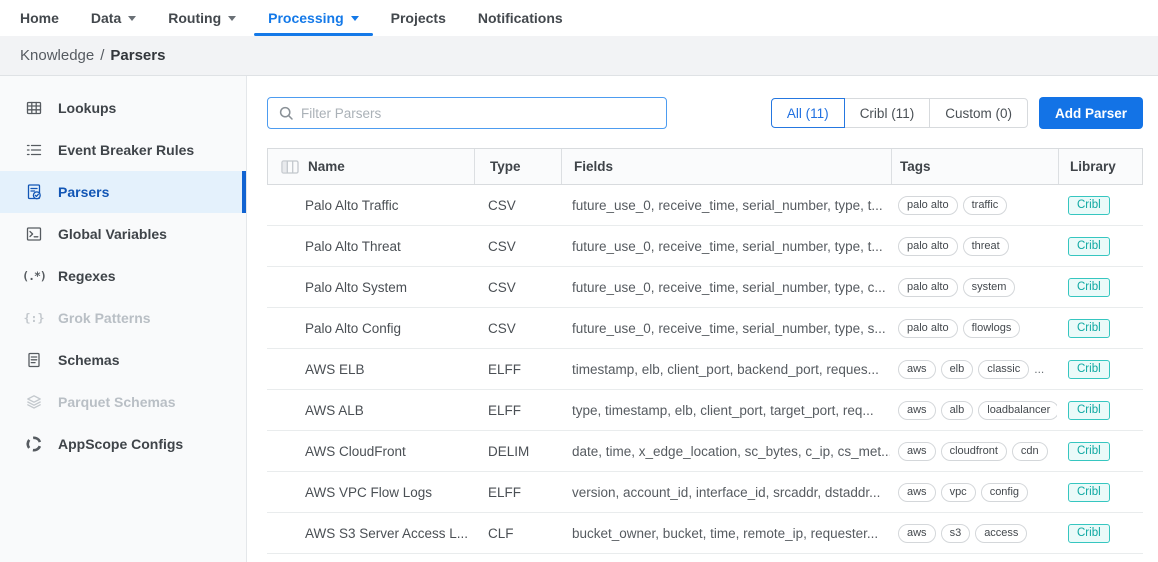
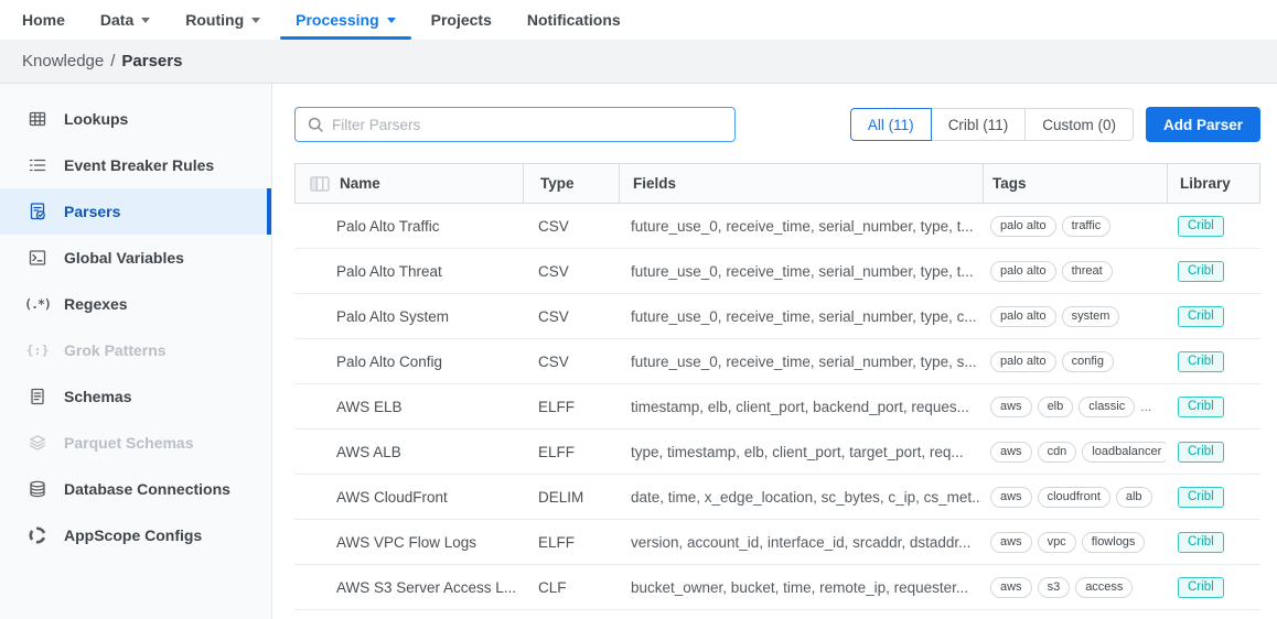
  Home
  Data
  Routing
  Processing
  Projects
  Notifications
  Knowledge
  /
  Parsers
  Lookups
  Event Breaker Rules
  Parsers
  Global Variables
  (.*)
  Regexes
  {:}
  Grok Patterns
  Schemas
  Parquet Schemas
+ Database Connections
  AppScope Configs
  Filter Parsers
  All (11)
  Cribl (11)
  Custom (0)
  Add Parser
  Name
  Type
  Fields
  Tags
  Library
  Palo Alto Traffic
  CSV
  future_use_0, receive_time, serial_number, type, t...
  palo alto
  traffic
  Cribl
  Palo Alto Threat
  CSV
  future_use_0, receive_time, serial_number, type, t...
  palo alto
  threat
  Cribl
  Palo Alto System
  CSV
  future_use_0, receive_time, serial_number, type, c...
  palo alto
  system
  Cribl
  Palo Alto Config
  CSV
  future_use_0, receive_time, serial_number, type, s...
  palo alto
- flowlogs
+ config
  Cribl
  AWS ELB
  ELFF
  timestamp, elb, client_port, backend_port, reques...
  aws
  elb
  classic
  ...
  Cribl
  AWS ALB
  ELFF
  type, timestamp, elb, client_port, target_port, req...
  aws
- alb
+ cdn
  loadbalancer
  Cribl
  AWS CloudFront
  DELIM
  date, time, x_edge_location, sc_bytes, c_ip, cs_met..
  aws
  cloudfront
- cdn
+ alb
  Cribl
  AWS VPC Flow Logs
  ELFF
  version, account_id, interface_id, srcaddr, dstaddr...
  aws
  vpc
- config
+ flowlogs
  Cribl
  AWS S3 Server Access L...
  CLF
  bucket_owner, bucket, time, remote_ip, requester...
  aws
  s3
  access
  Cribl
